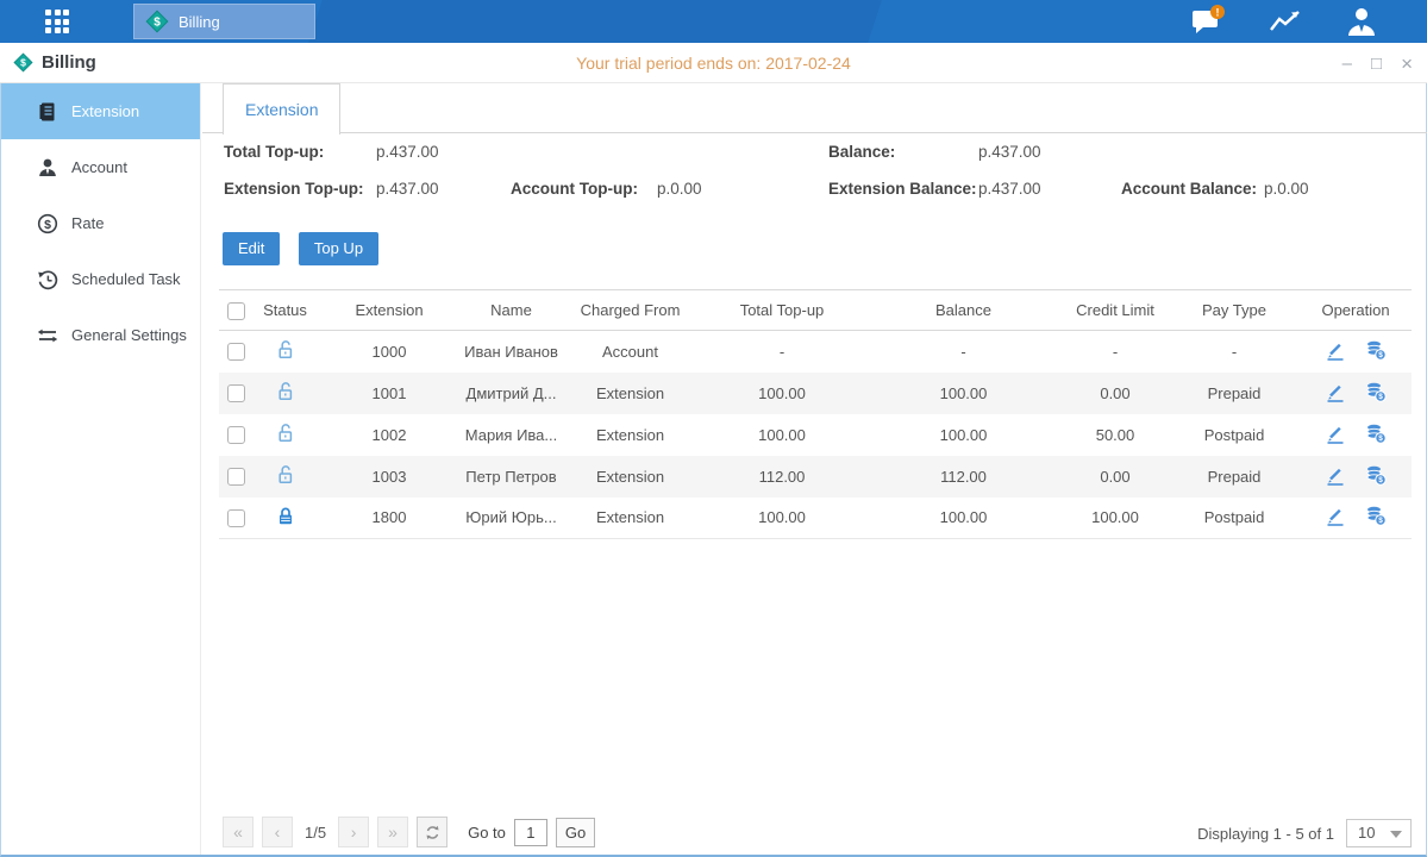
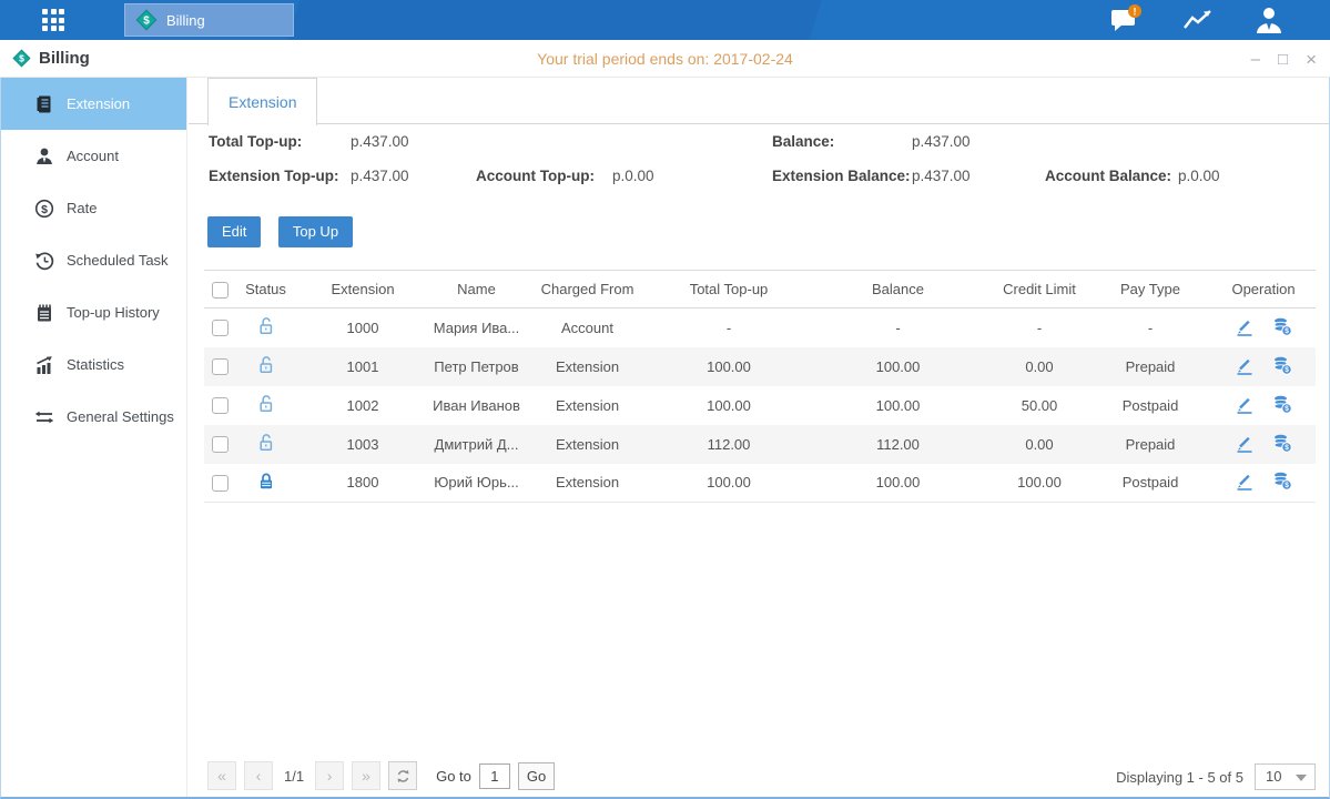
  $
  Billing
  !
  $
  Billing
  Your trial period ends on: 2017-02-24
  –
  □
  ×
  Extension
  Account
  $
  Rate
  Scheduled Task
+ Top-up History
+ Statistics
  General Settings
  Extension
  Total Top-up:
  p.437.00
  Balance:
  p.437.00
  Extension Top-up:
  p.437.00
  Account Top-up:
  p.0.00
  Extension Balance:
  p.437.00
  Account Balance:
  p.0.00
  Edit Top Up
  	Status	Extension	Name	Charged From	Total Top-up	Balance	Credit Limit	Pay Type	Operation
- 		1000	Иван Иванов	Account	-	-	-	-
+ 		1000	Мария Ива...	Account	-	-	-	-
- 		1001	Дмитрий Д...	Extension	100.00	100.00	0.00	Prepaid
+ 		1001	Петр Петров	Extension	100.00	100.00	0.00	Prepaid
- 		1002	Мария Ива...	Extension	100.00	100.00	50.00	Postpaid
+ 		1002	Иван Иванов	Extension	100.00	100.00	50.00	Postpaid
- 		1003	Петр Петров	Extension	112.00	112.00	0.00	Prepaid
+ 		1003	Дмитрий Д...	Extension	112.00	112.00	0.00	Prepaid
  		1800	Юрий Юрь...	Extension	100.00	100.00	100.00	Postpaid
  «
  ‹
- 1/5
+ 1/1
  ›
  »
  Go to
  1
  Go
- Displaying 1 - 5 of 1
+ Displaying 1 - 5 of 5
  10
